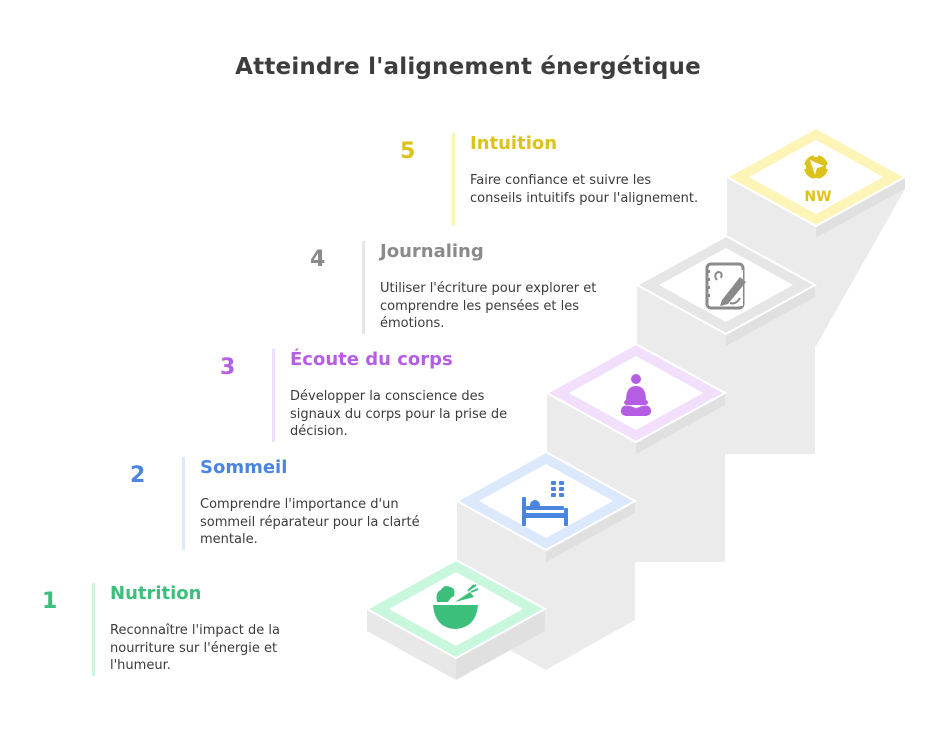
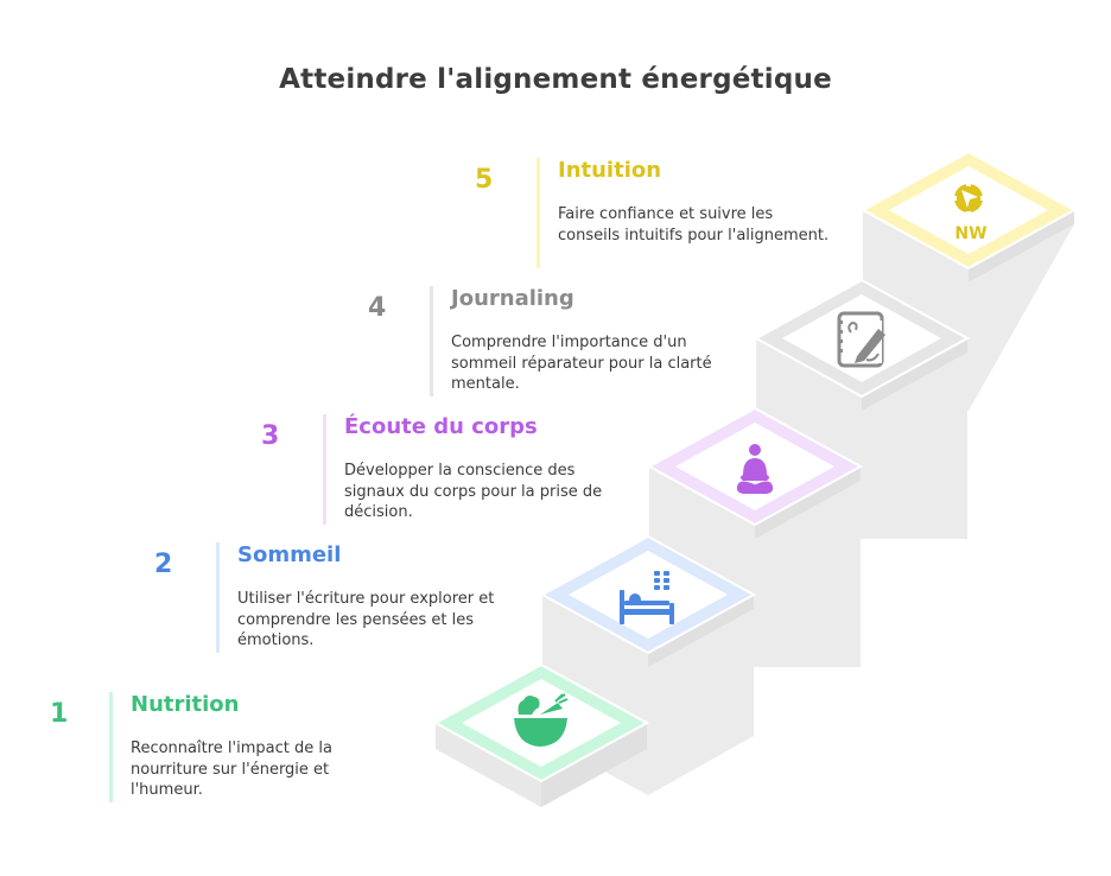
  Atteindre l'alignement énergétique
  NW
  5
  Intuition
  Faire confiance et suivre les conseils intuitifs pour l'alignement.
  4
  Journaling
- Utiliser l'écriture pour explorer et comprendre les pensées et les émotions.
+ Comprendre l'importance d'un sommeil réparateur pour la clarté mentale.
  3
  Écoute du corps
  Développer la conscience des signaux du corps pour la prise de décision.
  2
  Sommeil
- Comprendre l'importance d'un sommeil réparateur pour la clarté mentale.
+ Utiliser l'écriture pour explorer et comprendre les pensées et les émotions.
  1
  Nutrition
  Reconnaître l'impact de la nourriture sur l'énergie et l'humeur.
